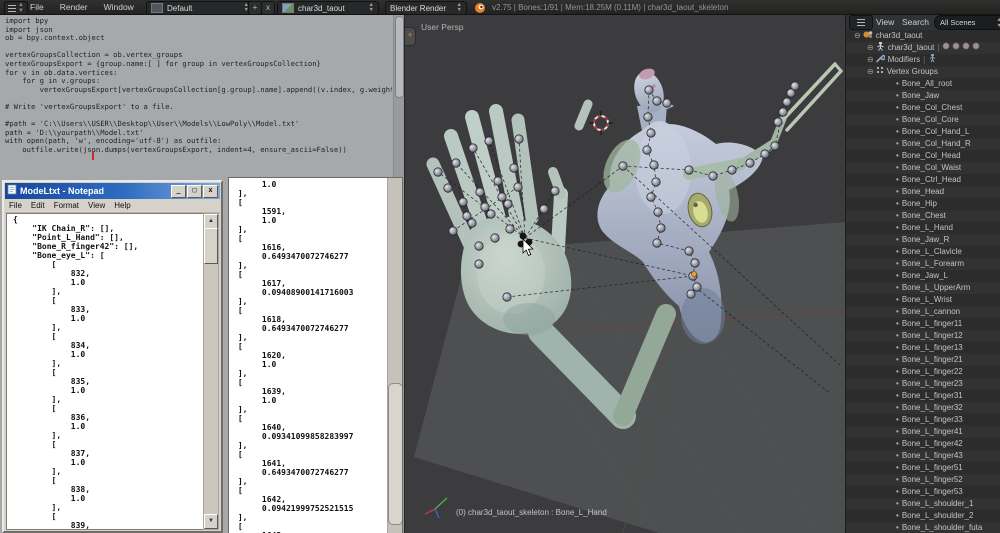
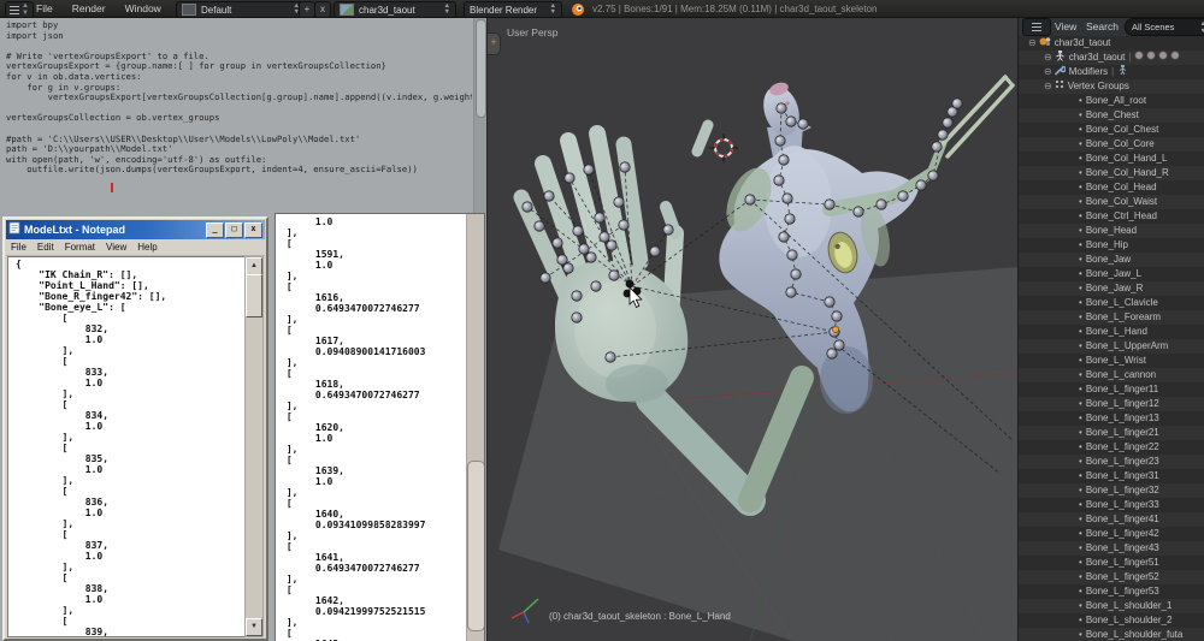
  File
  Render
  Window
  Default
  +
  x
  char3d_taout
  Blender Render
  v2.75 | Bones:1/91 | Mem:18.25M (0.11M) | char3d_taout_skeleton
  import bpy
  import json
- ob = bpy.context.object
- vertexGroupsCollection = ob.vertex_groups
+ # Write 'vertexGroupsExport' to a file.
  vertexGroupsExport = {group.name:[ ] for group in vertexGroupsCollection}
  for v in ob.data.vertices:
  for g in v.groups:
  vertexGroupsExport[vertexGroupsCollection[g.group].name].append((v.index, g.weigh
- # Write 'vertexGroupsExport' to a file.
+ vertexGroupsCollection = ob.vertex_groups
  #path = 'C:\\Users\\USER\\Desktop\\User\\Models\\LowPoly\\Model.txt'
  path = 'D:\\yourpath\\Model.txt'
  with open(path, 'w', encoding='utf-8') as outfile:
  outfile.write(json.dumps(vertexGroupsExport, indent=4, ensure_ascii=False))
  User Persp
  +
  (0) char3d_taout_skeleton : Bone_L_Hand
  View
  Search
  All Scenes
  ⊖
  char3d_taout
  ⊖
  char3d_taout
  |
  ⊖
  Modifiers
  |
  ⊖
  Vertex Groups
  •
  Bone_All_root
  •
- Bone_Jaw
+ Bone_Chest
  •
  Bone_Col_Chest
  •
  Bone_Col_Core
  •
  Bone_Col_Hand_L
  •
  Bone_Col_Hand_R
  •
  Bone_Col_Head
  •
  Bone_Col_Waist
  •
  Bone_Ctrl_Head
  •
  Bone_Head
  •
  Bone_Hip
  •
- Bone_Chest
+ Bone_Jaw
  •
- Bone_L_Hand
+ Bone_Jaw_L
  •
  Bone_Jaw_R
  •
  Bone_L_Clavicle
  •
  Bone_L_Forearm
  •
- Bone_Jaw_L
+ Bone_L_Hand
  •
  Bone_L_UpperArm
  •
  Bone_L_Wrist
  •
  Bone_L_cannon
  •
  Bone_L_finger11
  •
  Bone_L_finger12
  •
  Bone_L_finger13
  •
  Bone_L_finger21
  •
  Bone_L_finger22
  •
  Bone_L_finger23
  •
  Bone_L_finger31
  •
  Bone_L_finger32
  •
  Bone_L_finger33
  •
  Bone_L_finger41
  •
  Bone_L_finger42
  •
  Bone_L_finger43
  •
  Bone_L_finger51
  •
  Bone_L_finger52
  •
  Bone_L_finger53
  •
  Bone_L_shoulder_1
  •
  Bone_L_shoulder_2
  •
  Bone_L_shoulder_futa
  ModeLtxt - Notepad
  _
  □
  x
  File
  Edit
  Format
  View
  Help
  {
  "IK Chain_R": [],
  "Point_L_Hand": [],
  "Bone_R_finger42": [],
  "Bone_eye_L": [
  [
  832,
  1.0
  ],
  [
  833,
  1.0
  ],
  [
  834,
  1.0
  ],
  [
  835,
  1.0
  ],
  [
  836,
  1.0
  ],
  [
  837,
  1.0
  ],
  [
  838,
  1.0
  ],
  [
  839,
  1.0
  ],
  [
  1591,
  1.0
  ],
  [
  1616,
  0.6493470072746277
  ],
  [
  1617,
  0.09408900141716003
  ],
  [
  1618,
  0.6493470072746277
  ],
  [
  1620,
  1.0
  ],
  [
  1639,
  1.0
  ],
  [
  1640,
  0.09341099858283997
  ],
  [
  1641,
  0.6493470072746277
  ],
  [
  1642,
  0.09421999752521515
  ],
  [
